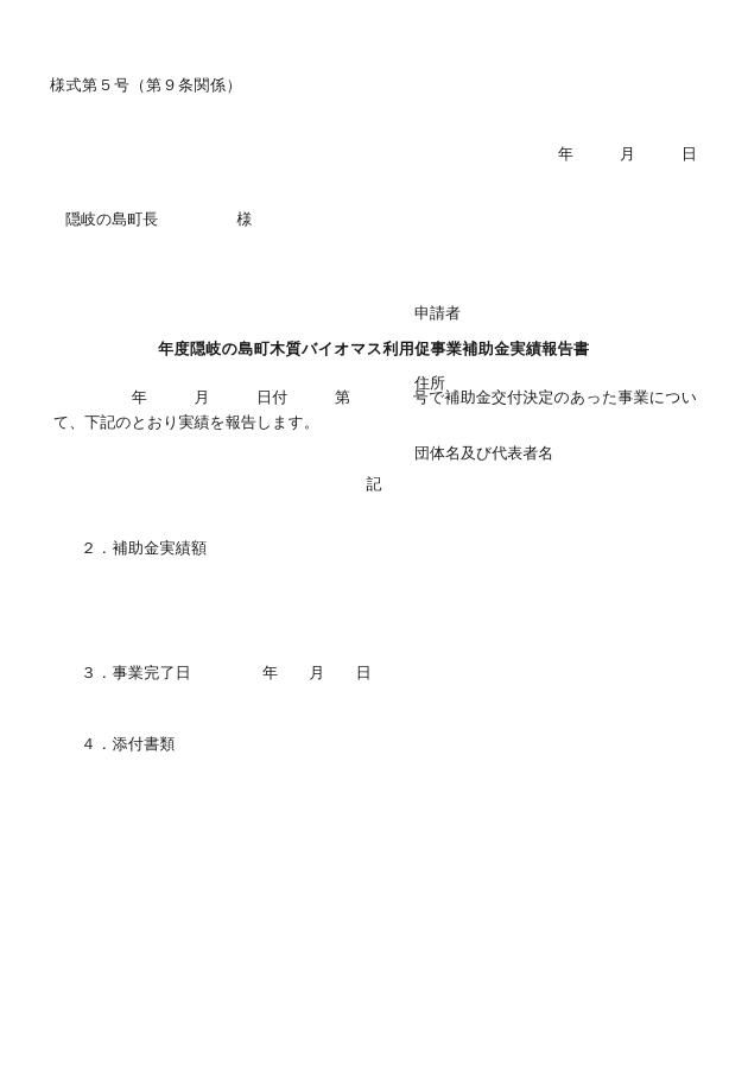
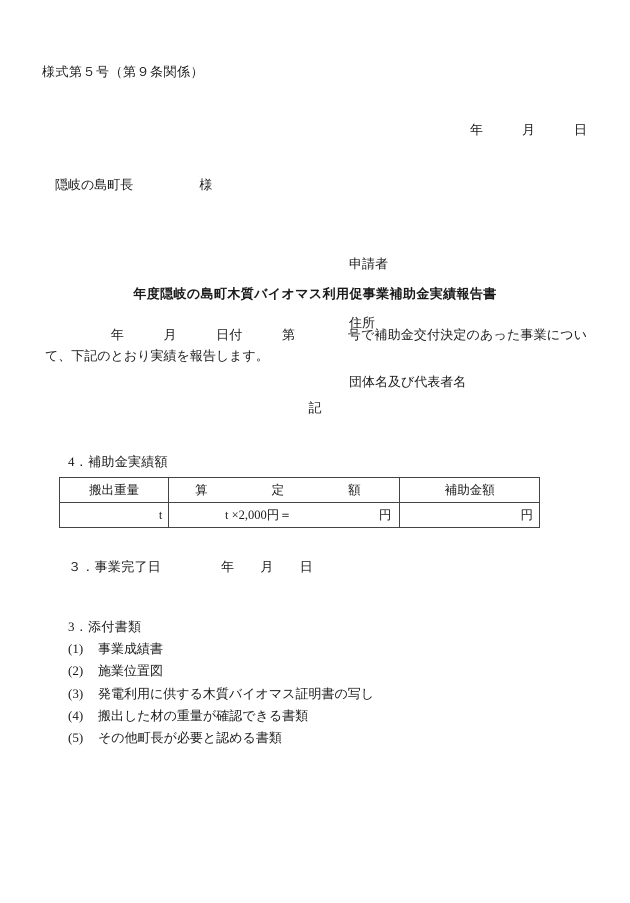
  様式第５号（第９条関係）
  年 月 日
  隠岐の島町長 様
  申請者
  住所
  団体名及び代表者名
  年度隠岐の島町木質バイオマス利用促事業補助金実績報告書
  年 月 日付 第 号で補助金交付決定のあった事業について、下記のとおり実績を報告します。
  記
- ２．補助金実績額
+ 4．補助金実績額
+ 搬出重量	算 定 額	補助金額
+ t	t ×2,000円＝ 円	円
  ３．事業完了日 年 月 日
- ４．添付書類
+ 3．添付書類
+ (1) 事業成績書
+ (2) 施業位置図
+ (3) 発電利用に供する木質バイオマス証明書の写し
+ (4) 搬出した材の重量が確認できる書類
+ (5) その他町長が必要と認める書類
